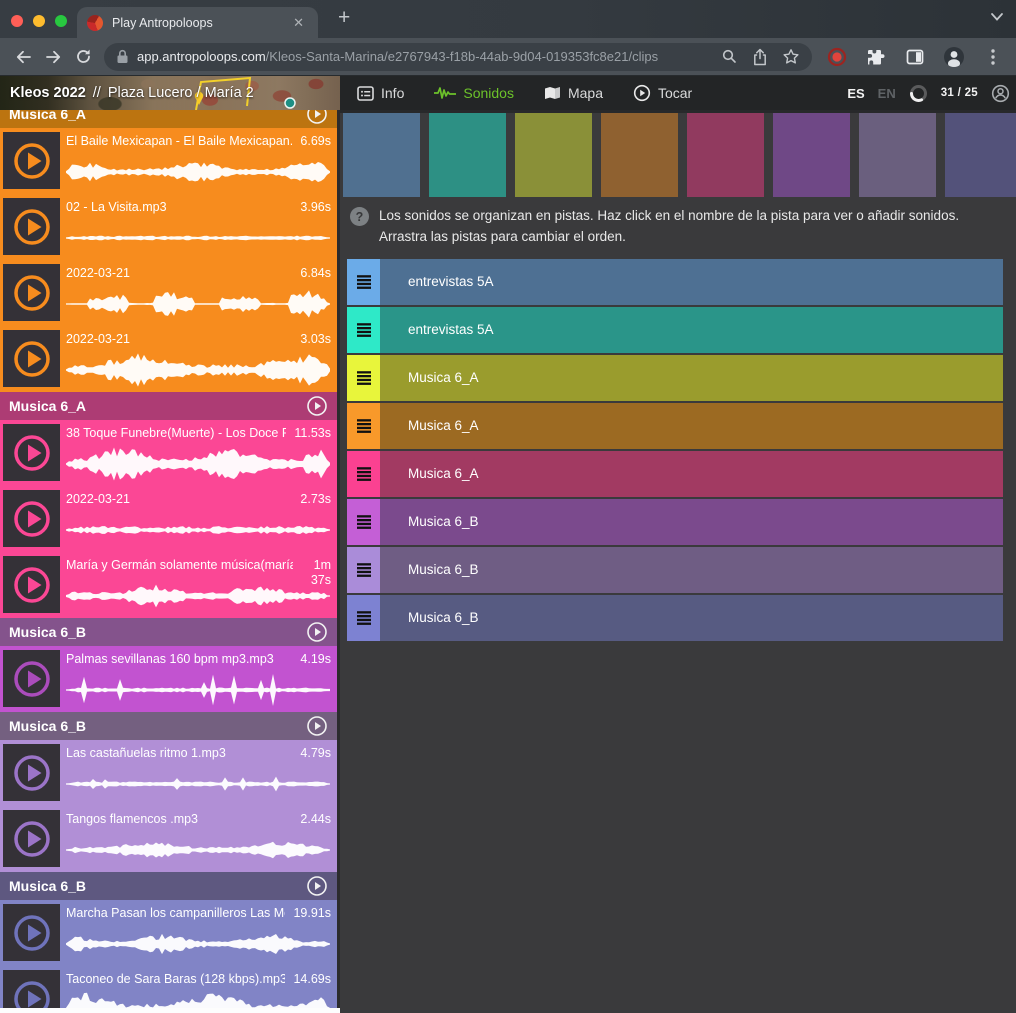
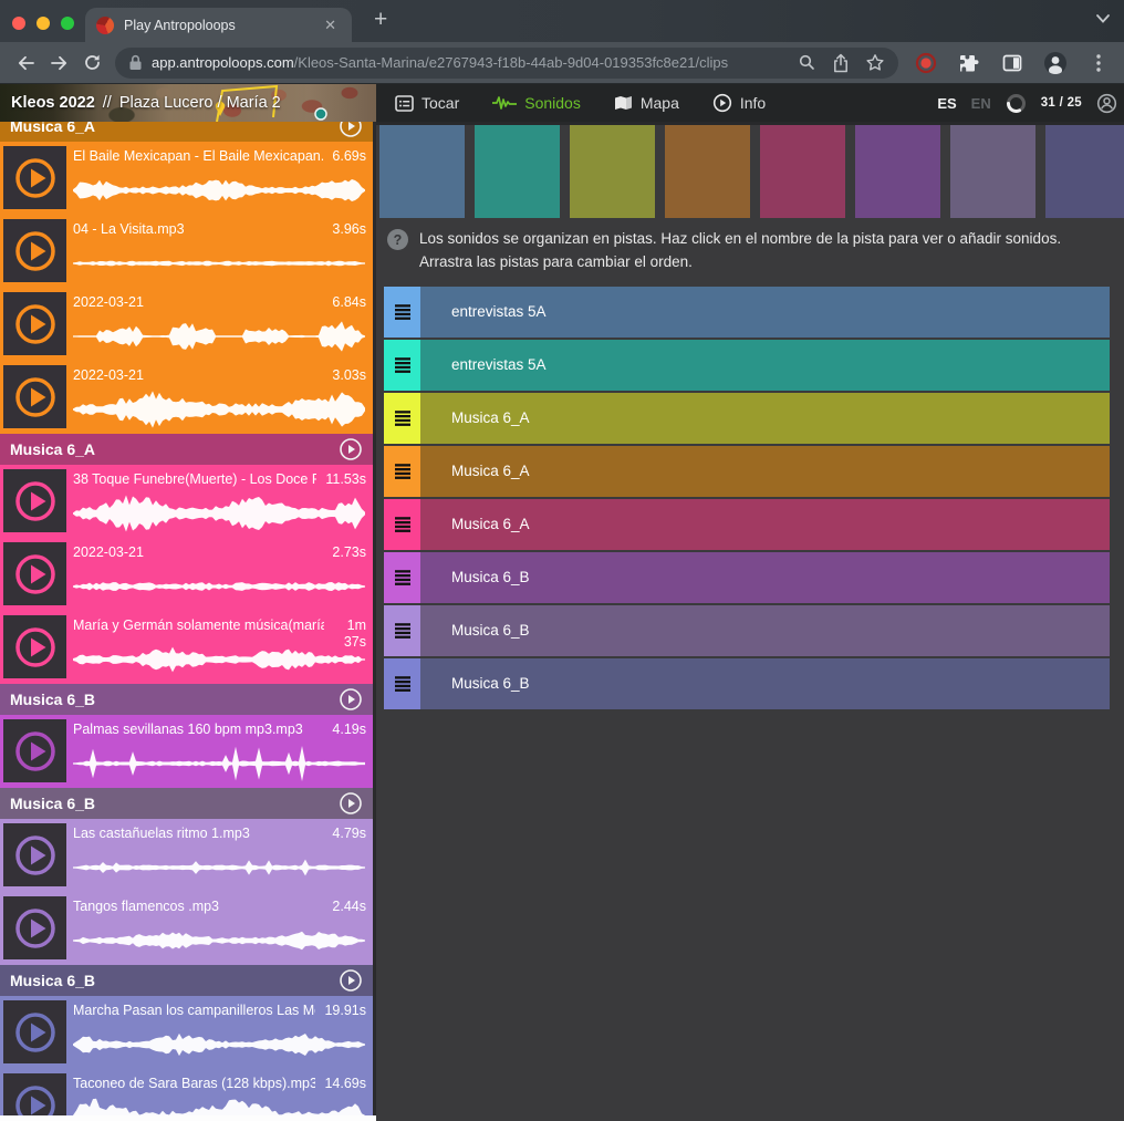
  Play Antropoloops
  ✕
  +
  app.antropoloops.com/Kleos-Santa-Marina/e2767943-f18b-44ab-9d04-019353fc8e21/clips
  Kleos 2022
  //
  Plaza Lucero / María 2
- Info
+ Tocar
  Sonidos
  Mapa
- Tocar
+ Info
  ES
  EN
  31 / 25
  Musica 6_A
  El Baile Mexicapan - El Baile Mexicapan.
  6.69s
- 02 - La Visita.mp3
+ 04 - La Visita.mp3
  3.96s
  2022-03-21
  6.84s
  2022-03-21
  3.03s
  Musica 6_A
  38 Toque Funebre(Muerte) - Los Doce P
  11.53s
  2022-03-21
  2.73s
  María y Germán solamente música(marí
  1m 37s
  Musica 6_B
  Palmas sevillanas 160 bpm mp3.mp3
  4.19s
  Musica 6_B
  Las castañuelas ritmo 1.mp3
  4.79s
  Tangos flamencos .mp3
  2.44s
  Musica 6_B
  Marcha Pasan los campanilleros Las M
  19.91s
  Taconeo de Sara Baras (128 kbps).mp3
  14.69s
  ?
  Los sonidos se organizan en pistas. Haz click en el nombre de la pista para ver o añadir sonidos. Arrastra las pistas para cambiar el orden.
  entrevistas 5A
  entrevistas 5A
  Musica 6_A
  Musica 6_A
  Musica 6_A
  Musica 6_B
  Musica 6_B
  Musica 6_B
